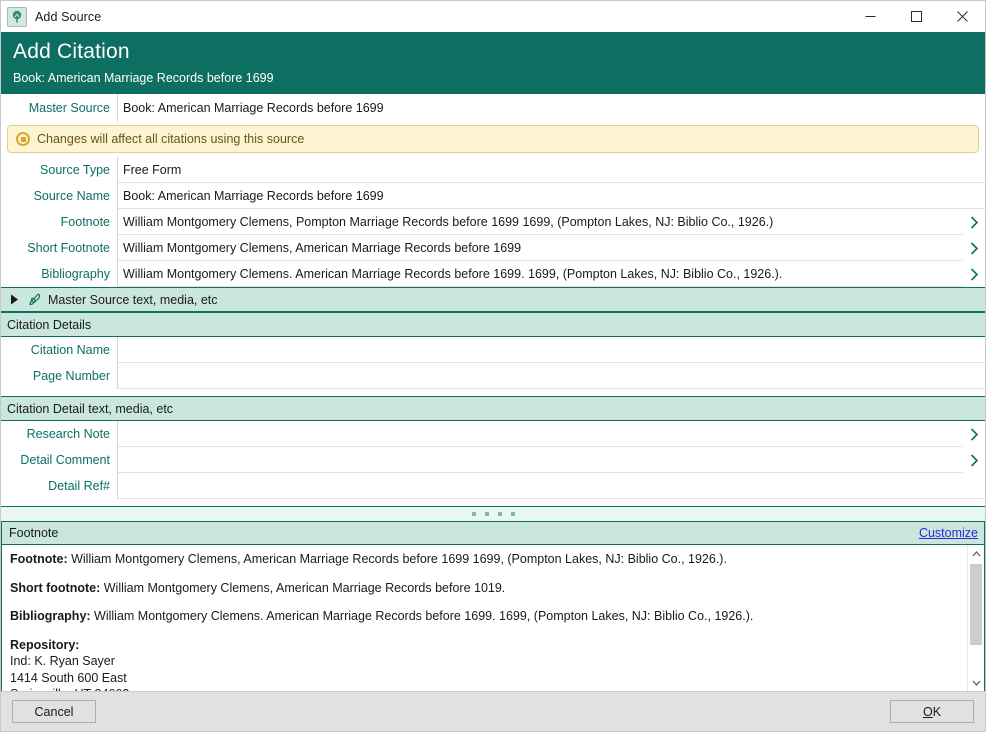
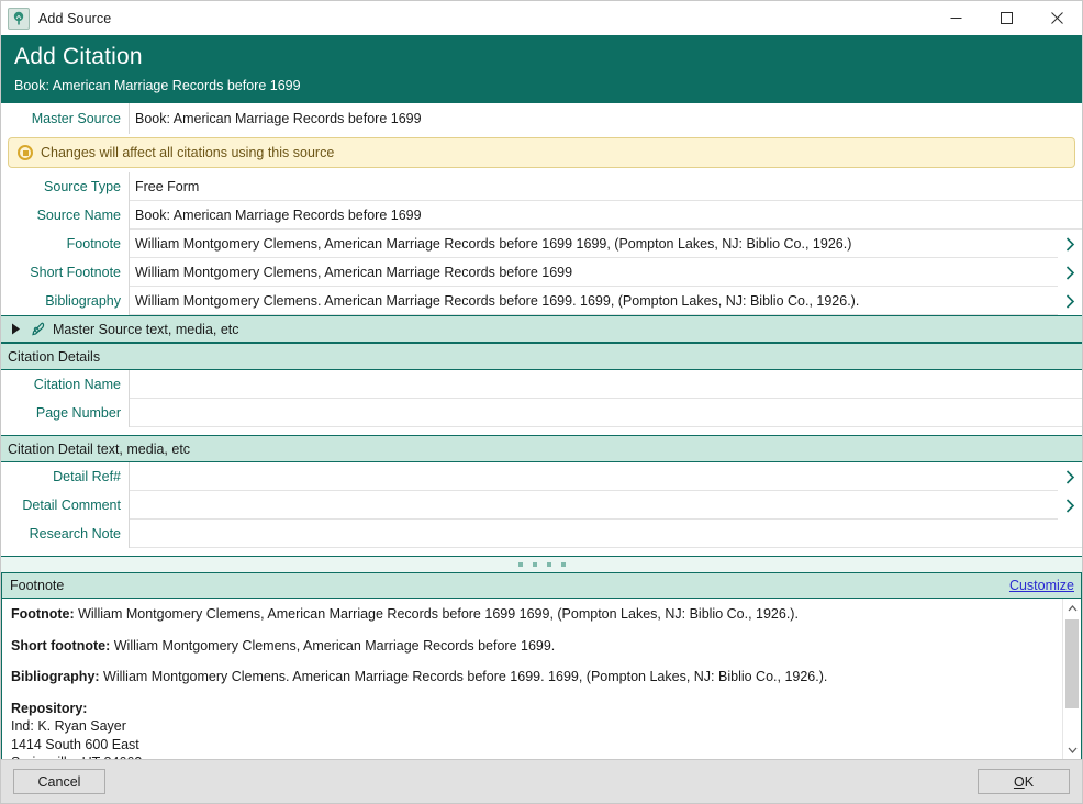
  Add Source
  Add Citation
  Book: American Marriage Records before 1699
  Master Source
  Book: American Marriage Records before 1699
  Changes will affect all citations using this source
  Source Type
  Free Form
  Source Name
  Book: American Marriage Records before 1699
  Footnote
- William Montgomery Clemens, Pompton Marriage Records before 1699 1699, (Pompton Lakes, NJ: Biblio Co., 1926.)
+ William Montgomery Clemens, American Marriage Records before 1699 1699, (Pompton Lakes, NJ: Biblio Co., 1926.)
  Short Footnote
  William Montgomery Clemens, American Marriage Records before 1699
  Bibliography
  William Montgomery Clemens. American Marriage Records before 1699. 1699, (Pompton Lakes, NJ: Biblio Co., 1926.).
  Master Source text, media, etc
  Citation Details
  Citation Name
  Page Number
  Citation Detail text, media, etc
- Research Note
+ Detail Ref#
  Detail Comment
- Detail Ref#
+ Research Note
  Footnote
  Customize
  Footnote: William Montgomery Clemens, American Marriage Records before 1699 1699, (Pompton Lakes, NJ: Biblio Co., 1926.).
- Short footnote: William Montgomery Clemens, American Marriage Records before 1019.
+ Short footnote: William Montgomery Clemens, American Marriage Records before 1699.
  Bibliography: William Montgomery Clemens. American Marriage Records before 1699. 1699, (Pompton Lakes, NJ: Biblio Co., 1926.).
  Repository:
  Ind: K. Ryan Sayer
  1414 South 600 East
  Cancel
  O
  K
